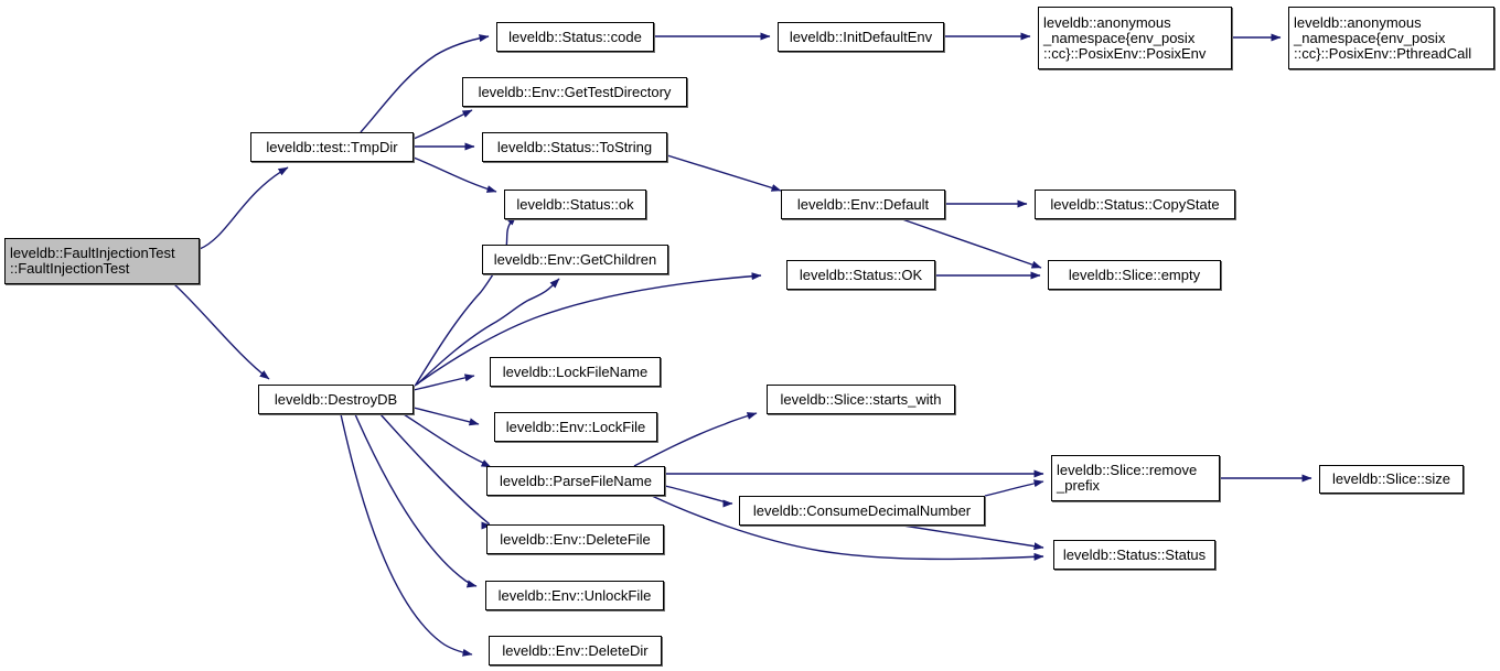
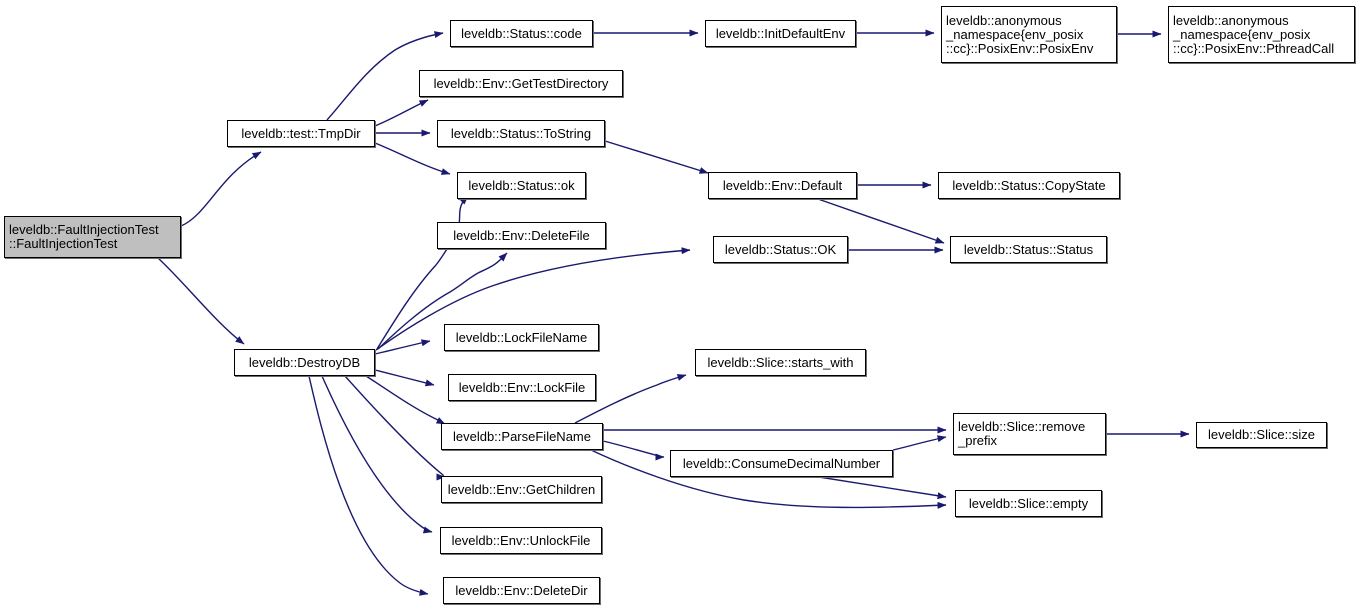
  leveldb::FaultInjectionTest
  ::FaultInjectionTest
  leveldb::test::TmpDir
  leveldb::DestroyDB
  leveldb::Status::code
  leveldb::Env::GetTestDirectory
  leveldb::Status::ToString
  leveldb::Status::ok
- leveldb::Env::GetChildren
+ leveldb::Env::DeleteFile
  leveldb::LockFileName
  leveldb::Env::LockFile
  leveldb::ParseFileName
- leveldb::Env::DeleteFile
+ leveldb::Env::GetChildren
  leveldb::Env::UnlockFile
  leveldb::Env::DeleteDir
  leveldb::InitDefaultEnv
  leveldb::Env::Default
  leveldb::Status::OK
  leveldb::Slice::starts_with
  leveldb::ConsumeDecimalNumber
  leveldb::anonymous
  _namespace{env_posix
  ::cc}::PosixEnv::PosixEnv
  leveldb::anonymous
  _namespace{env_posix
  ::cc}::PosixEnv::PthreadCall
  leveldb::Status::CopyState
- leveldb::Slice::empty
+ leveldb::Status::Status
  leveldb::Slice::remove
  _prefix
- leveldb::Status::Status
+ leveldb::Slice::empty
  leveldb::Slice::size
